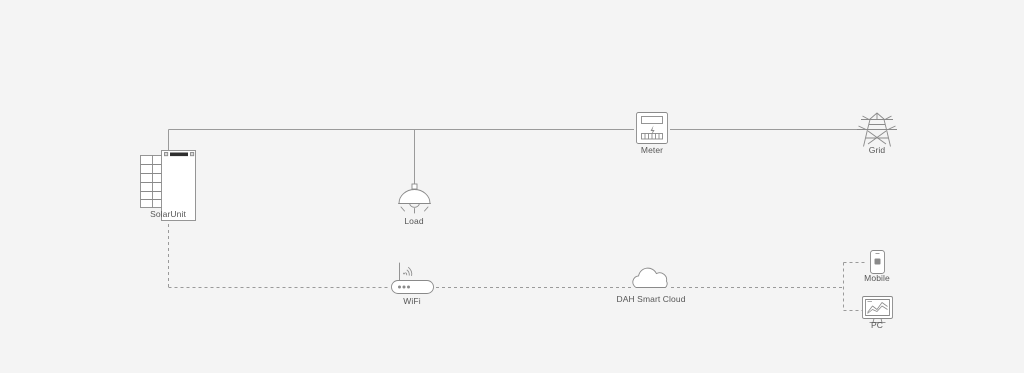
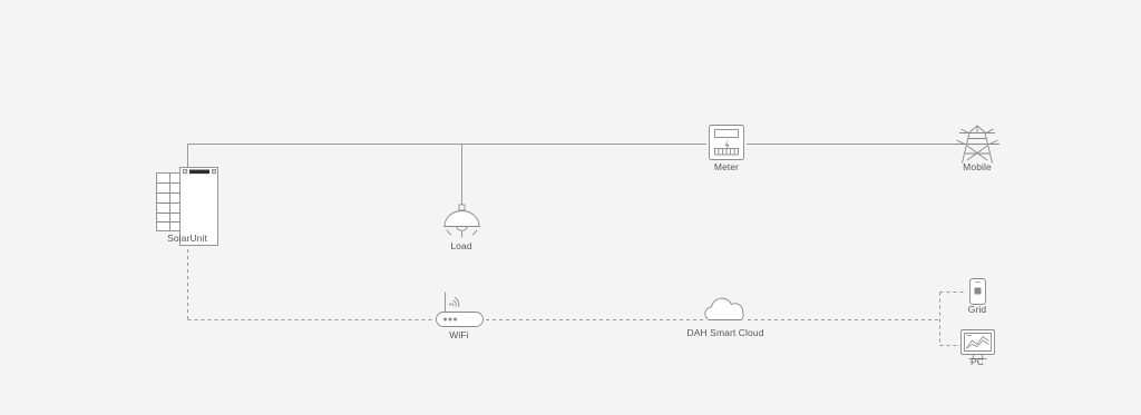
  SolarUnit
  Load
  Meter
- Grid
+ Mobile
  WiFi
  DAH Smart Cloud
- Mobile
+ Grid
  PC
